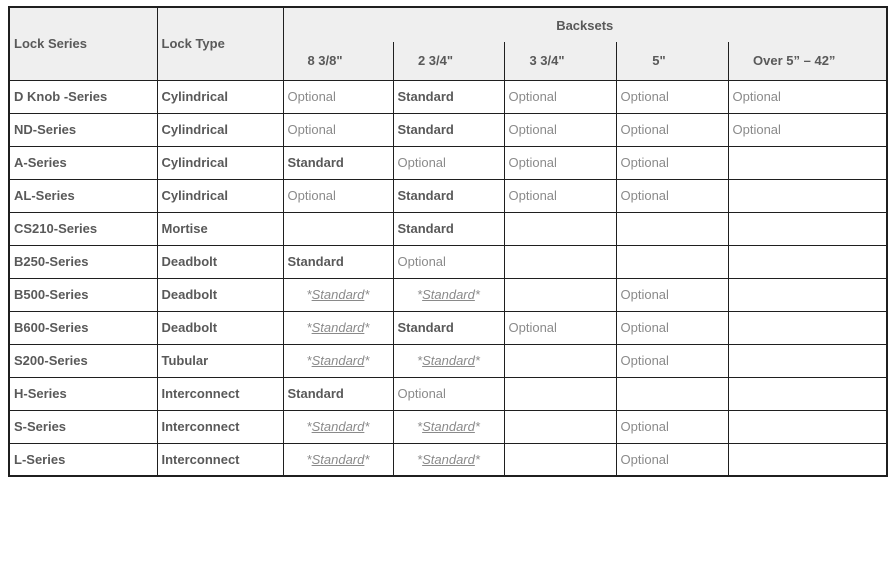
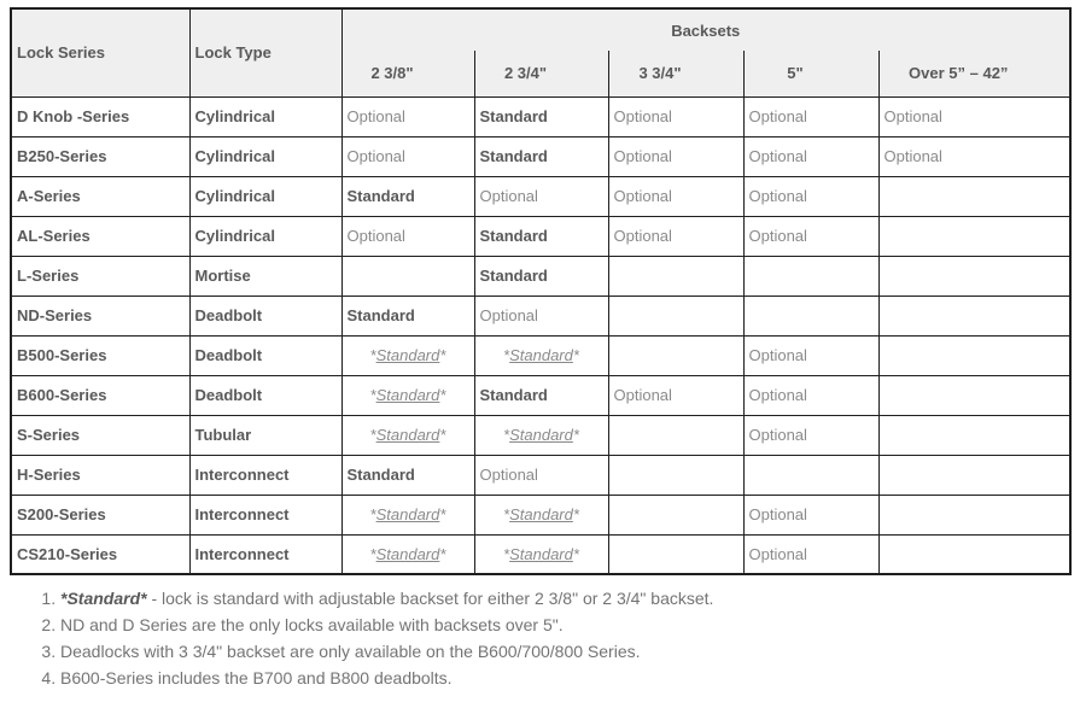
  Lock Series	Lock Type	Backsets
- 8 3/8"	2 3/4"	3 3/4"	5"	Over 5” – 42”
+ 2 3/8"	2 3/4"	3 3/4"	5"	Over 5” – 42”
  D Knob -Series	Cylindrical	Optional	Standard	Optional	Optional	Optional
- ND-Series	Cylindrical	Optional	Standard	Optional	Optional	Optional
+ B250-Series	Cylindrical	Optional	Standard	Optional	Optional	Optional
  A-Series	Cylindrical	Standard	Optional	Optional	Optional
  AL-Series	Cylindrical	Optional	Standard	Optional	Optional
- CS210-Series	Mortise		Standard
+ L-Series	Mortise		Standard
- B250-Series	Deadbolt	Standard	Optional
+ ND-Series	Deadbolt	Standard	Optional
  B500-Series	Deadbolt	*Standard*	*Standard*		Optional
  B600-Series	Deadbolt	*Standard*	Standard	Optional	Optional
- S200-Series	Tubular	*Standard*	*Standard*		Optional
+ S-Series	Tubular	*Standard*	*Standard*		Optional
  H-Series	Interconnect	Standard	Optional
- S-Series	Interconnect	*Standard*	*Standard*		Optional
+ S200-Series	Interconnect	*Standard*	*Standard*		Optional
- L-Series	Interconnect	*Standard*	*Standard*		Optional
+ CS210-Series	Interconnect	*Standard*	*Standard*		Optional
+ *Standard* - lock is standard with adjustable backset for either 2 3/8" or 2 3/4" backset.
+ ND and D Series are the only locks available with backsets over 5".
+ Deadlocks with 3 3/4" backset are only available on the B600/700/800 Series.
+ B600-Series includes the B700 and B800 deadbolts.
